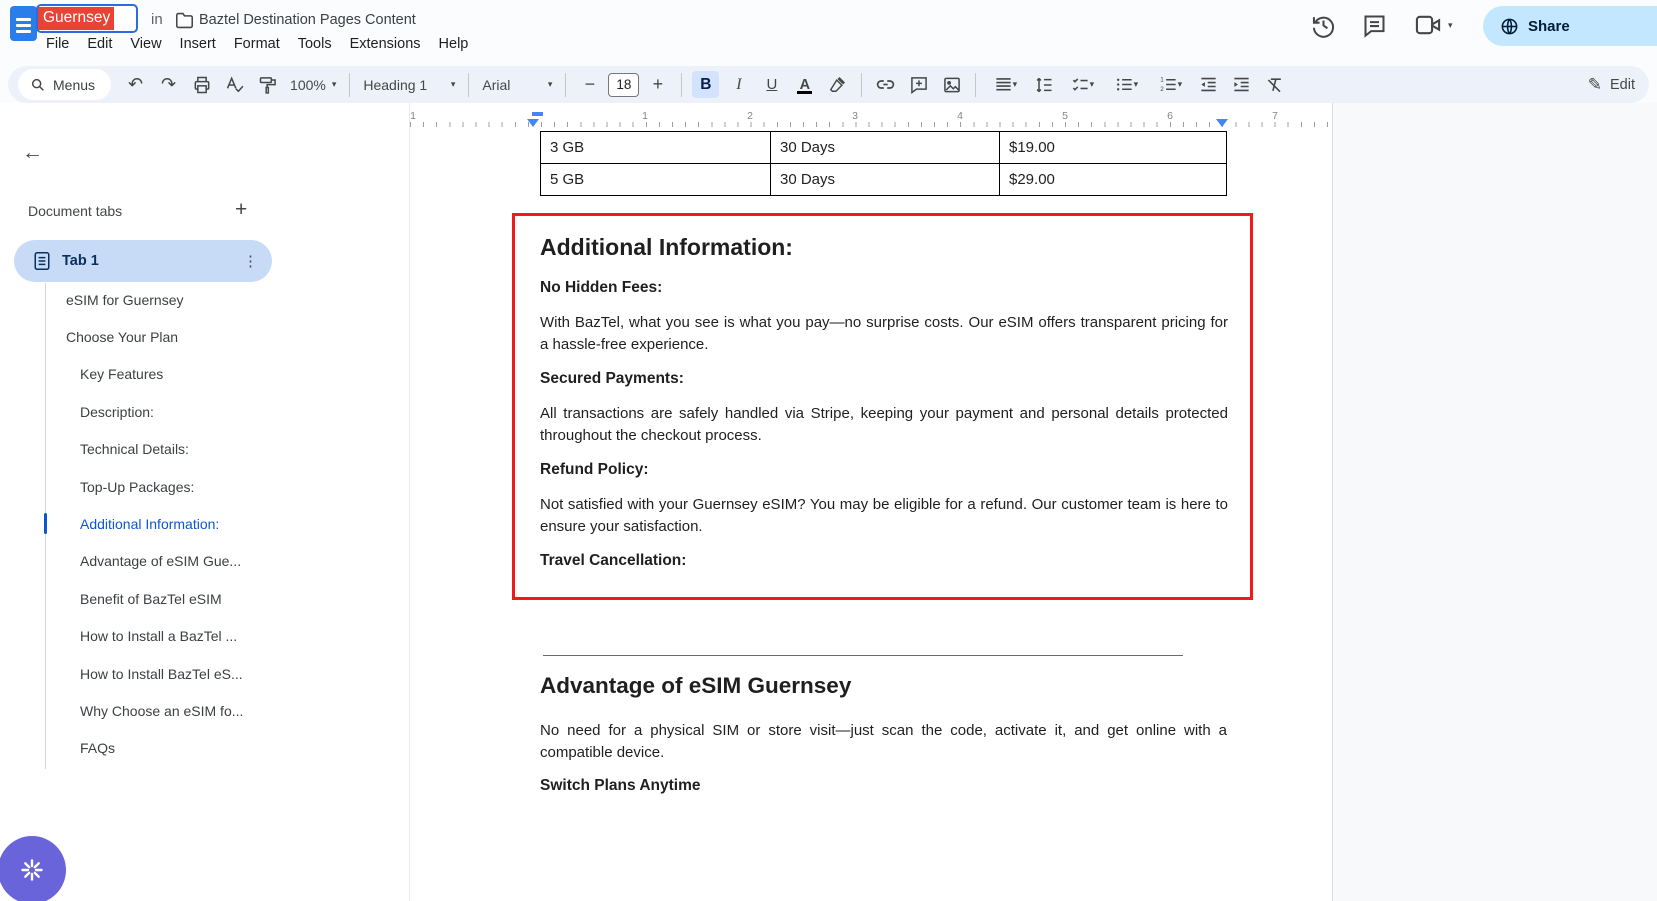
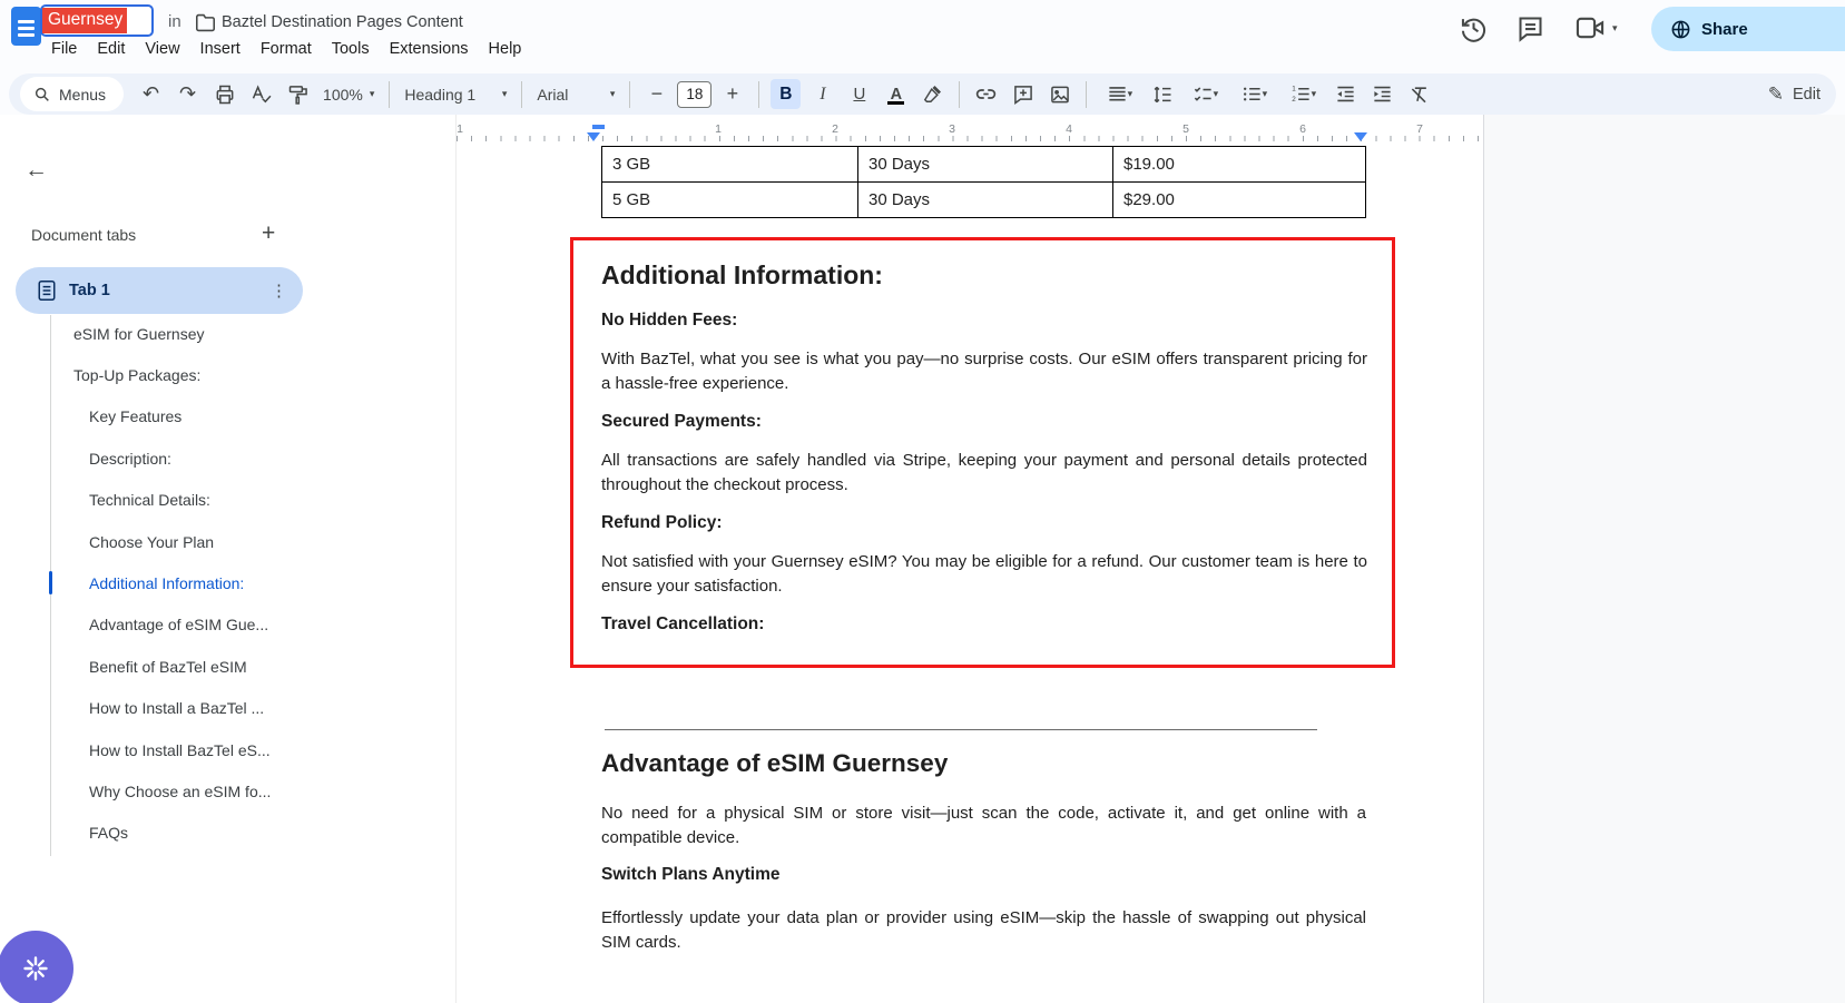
  Guernsey
  in
  Baztel Destination Pages Content
  File
  Edit
  View
  Insert
  Format
  Tools
  Extensions
  Help
  ▾
  Share
  Menus
  ↶
  ↷
  100%
  ▾
  Heading 1
  ▾
  Arial
  ▾
  −
  18
  +
  B
  I
  U
  A
  ▾
  ▾
  ▾
  ▾
  ✎
  Edit
  ←
  Document tabs
  +
  Tab 1
  ⋮
  eSIM for Guernsey
- Choose Your Plan
+ Top-Up Packages:
  Key Features
  Description:
  Technical Details:
- Top-Up Packages:
+ Choose Your Plan
  Additional Information:
  Advantage of eSIM Gue...
  Benefit of BazTel eSIM
  How to Install a BazTel ...
  How to Install BazTel eS...
  Why Choose an eSIM fo...
  FAQs
  1
  1
  2
  3
  4
  5
  6
  7
  3 GB
  30 Days
  $19.00
  5 GB
  30 Days
  $29.00
  Additional Information:
  No Hidden Fees:
  With BazTel, what you see is what you pay—no surprise costs. Our eSIM offers transparent pricing for a hassle-free experience.
  Secured Payments:
  All transactions are safely handled via Stripe, keeping your payment and personal details protected throughout the checkout process.
  Refund Policy:
  Not satisfied with your Guernsey eSIM? You may be eligible for a refund. Our customer team is here to ensure your satisfaction.
  Travel Cancellation:
  Advantage of eSIM Guernsey
  No need for a physical SIM or store visit—just scan the code, activate it, and get online with a compatible device.
  Switch Plans Anytime
+ Effortlessly update your data plan or provider using eSIM—skip the hassle of swapping out physical SIM cards.
